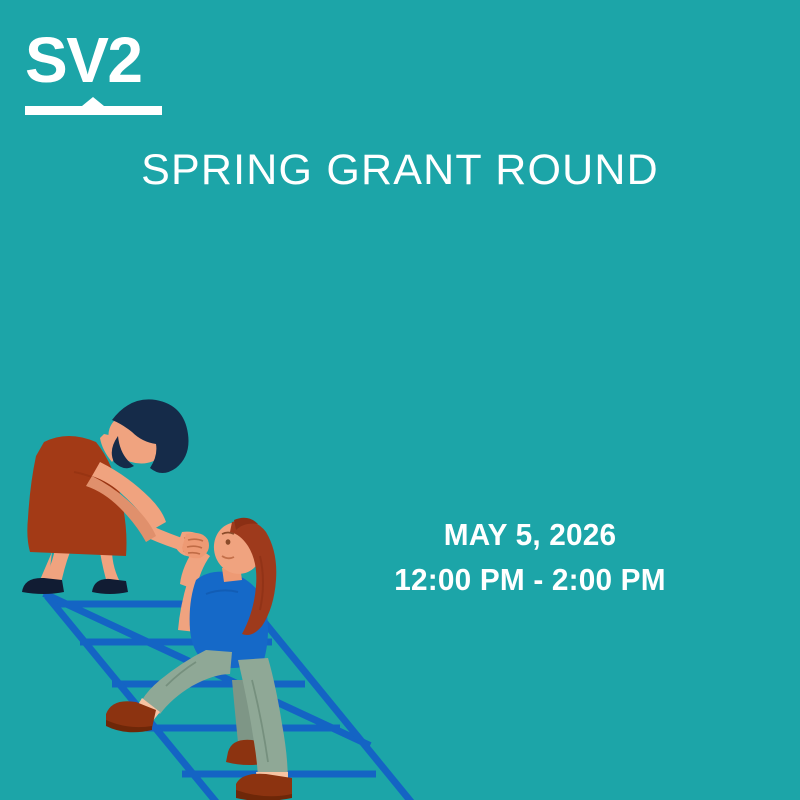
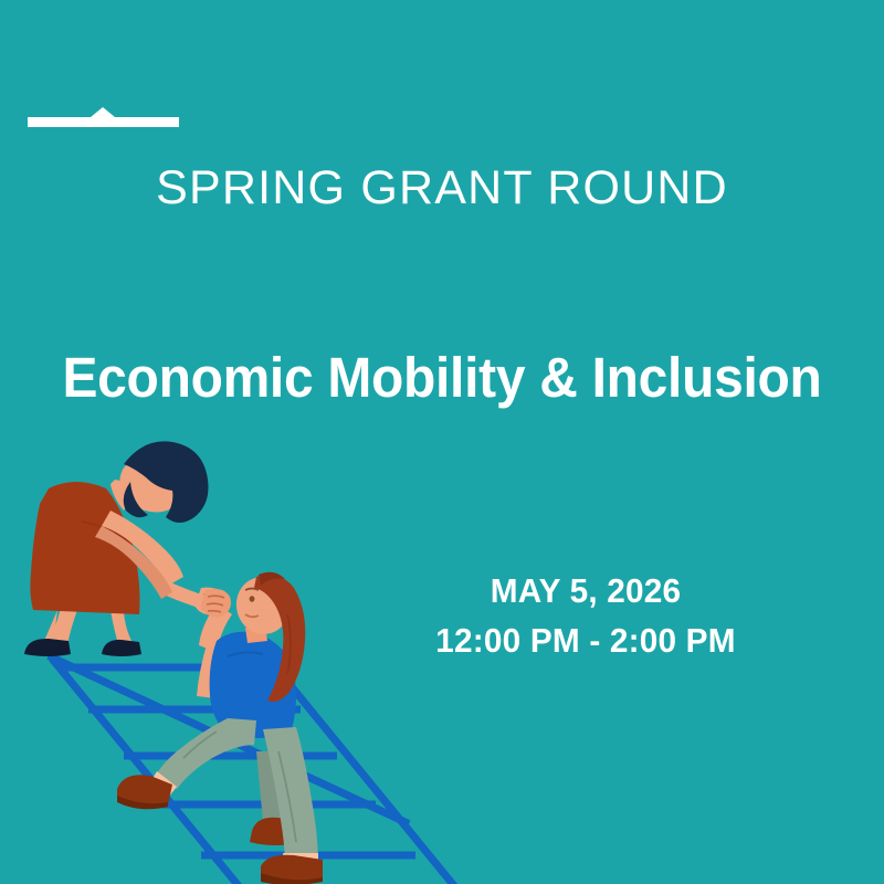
- SV2
  SPRING GRANT ROUND
+ Economic Mobility & Inclusion
  MAY 5, 2026
  12:00 PM - 2:00 PM
